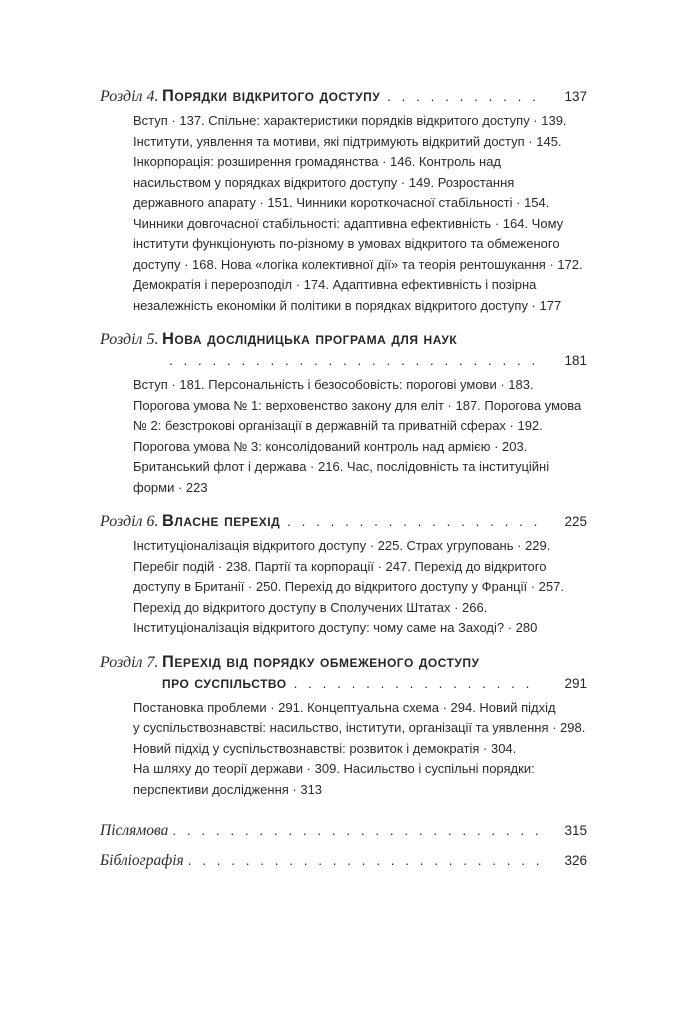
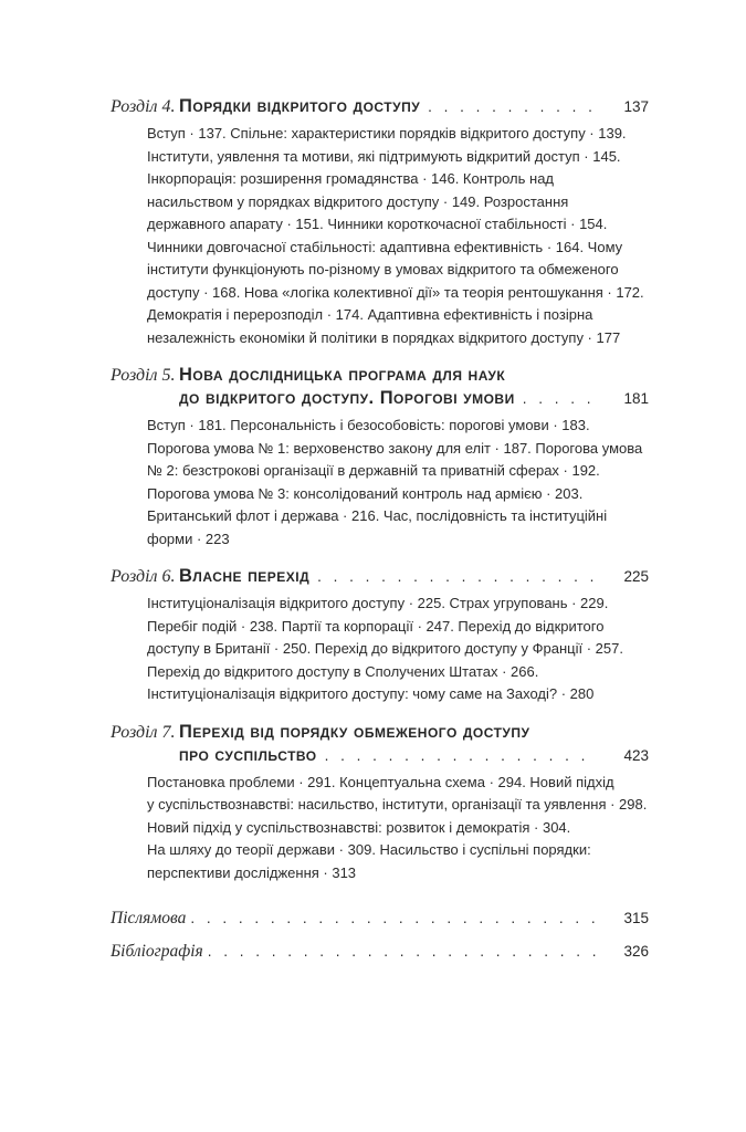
  Розділ 4.
  Порядки відкритого доступу
  137
  Вступ · 137. Спільне: характеристики порядків відкритого доступу · 139.
  Інститути, уявлення та мотиви, які підтримують відкритий доступ · 145.
  Інкорпорація: розширення громадянства · 146. Контроль над
  насильством у порядках відкритого доступу · 149. Розростання
  державного апарату · 151. Чинники короткочасної стабільності · 154.
  Чинники довгочасної стабільності: адаптивна ефективність · 164. Чому
  інститути функціонують по-різному в умовах відкритого та обмеженого
  доступу · 168. Нова «логіка колективної дії» та теорія рентошукання · 172.
  Демократія і перерозподіл · 174. Адаптивна ефективність і позірна
  незалежність економіки й політики в порядках відкритого доступу · 177
  Розділ 5.
  Нова дослідницька програма для наук
+ до відкритого доступу. Порогові умови
  181
  Вступ · 181. Персональність і безособовість: порогові умови · 183.
  Порогова умова № 1: верховенство закону для еліт · 187. Порогова умова
  № 2: безстрокові організації в державній та приватній сферах · 192.
  Порогова умова № 3: консолідований контроль над армією · 203.
  Британський флот і держава · 216. Час, послідовність та інституційні
  форми · 223
  Розділ 6.
  Власне перехід
  225
  Інституціоналізація відкритого доступу · 225. Страх угруповань · 229.
  Перебіг подій · 238. Партії та корпорації · 247. Перехід до відкритого
  доступу в Британії · 250. Перехід до відкритого доступу у Франції · 257.
  Перехід до відкритого доступу в Сполучених Штатах · 266.
  Інституціоналізація відкритого доступу: чому саме на Заході? · 280
  Розділ 7.
  Перехід від порядку обмеженого доступу
  про суспільство
- 291
+ 423
  Постановка проблеми · 291. Концептуальна схема · 294. Новий підхід
  у суспільствознавстві: насильство, інститути, організації та уявлення · 298.
  Новий підхід у суспільствознавстві: розвиток і демократія · 304.
  На шляху до теорії держави · 309. Насильство і суспільні порядки:
  перспективи дослідження · 313
  Післямова
  315
  Бібліографія
  326
